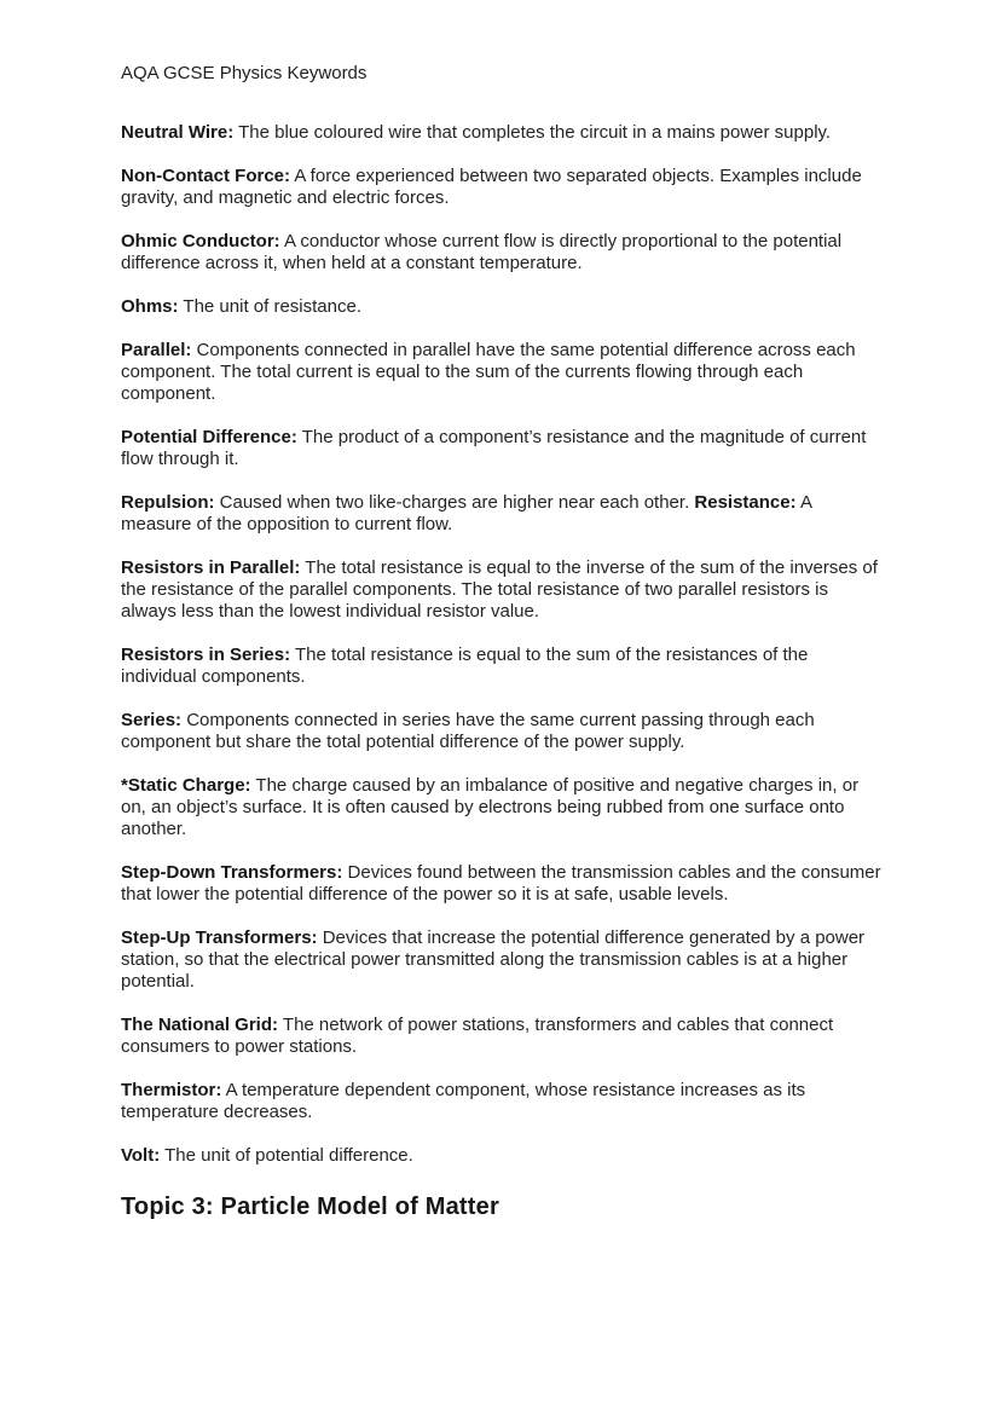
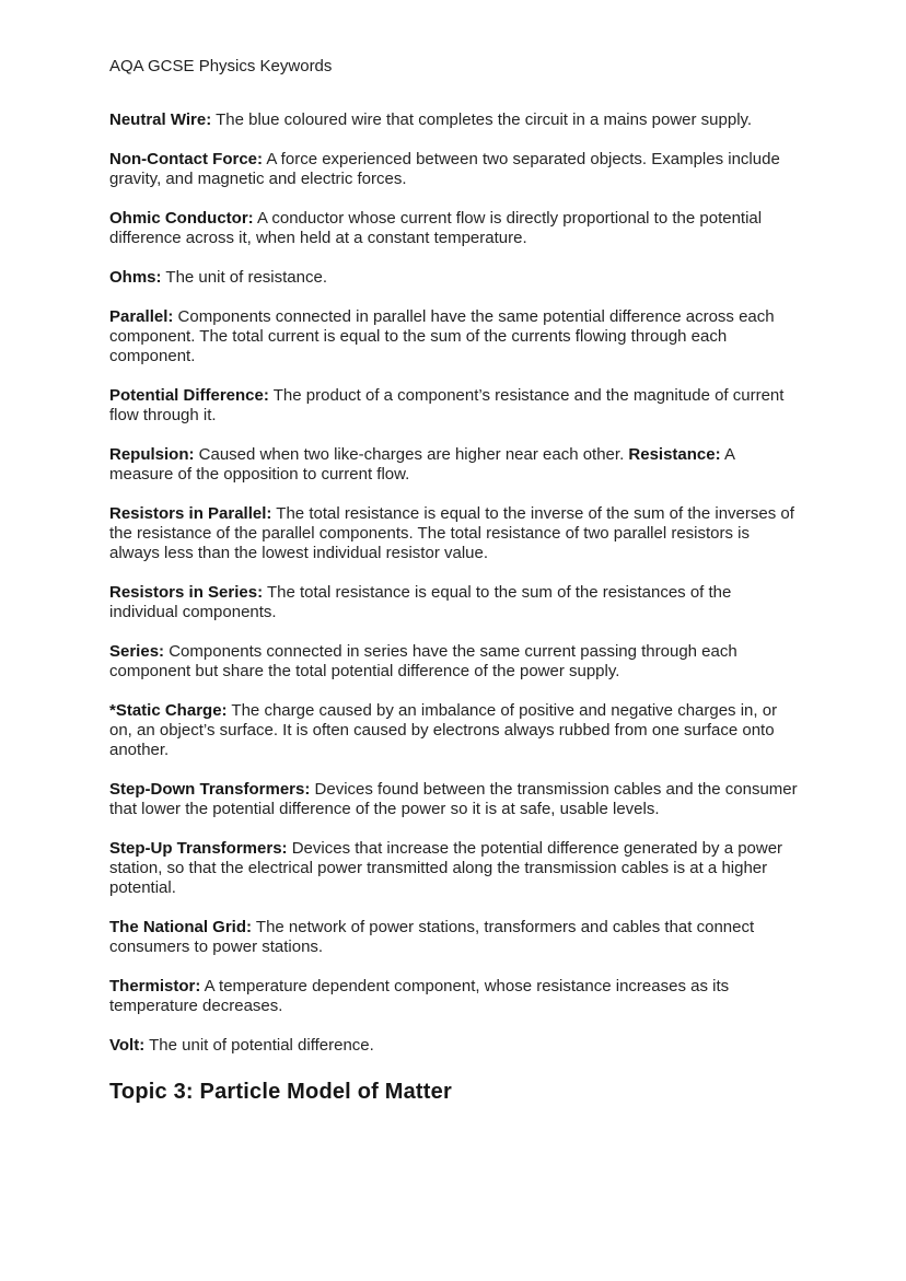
  AQA GCSE Physics Keywords
  Neutral Wire: The blue coloured wire that completes the circuit in a mains power supply.
  Non-Contact Force: A force experienced between two separated objects. Examples include gravity, and magnetic and electric forces.
  Ohmic Conductor: A conductor whose current flow is directly proportional to the potential difference across it, when held at a constant temperature.
  Ohms: The unit of resistance.
  Parallel: Components connected in parallel have the same potential difference across each component. The total current is equal to the sum of the currents flowing through each component.
  Potential Difference: The product of a component’s resistance and the magnitude of current flow through it.
  Repulsion: Caused when two like-charges are higher near each other. Resistance: A measure of the opposition to current flow.
  Resistors in Parallel: The total resistance is equal to the inverse of the sum of the inverses of the resistance of the parallel components. The total resistance of two parallel resistors is always less than the lowest individual resistor value.
  Resistors in Series: The total resistance is equal to the sum of the resistances of the individual components.
  Series: Components connected in series have the same current passing through each component but share the total potential difference of the power supply.
- *Static Charge: The charge caused by an imbalance of positive and negative charges in, or on, an object’s surface. It is often caused by electrons being rubbed from one surface onto another.
+ *Static Charge: The charge caused by an imbalance of positive and negative charges in, or on, an object’s surface. It is often caused by electrons always rubbed from one surface onto another.
  Step-Down Transformers: Devices found between the transmission cables and the consumer that lower the potential difference of the power so it is at safe, usable levels.
  Step-Up Transformers: Devices that increase the potential difference generated by a power station, so that the electrical power transmitted along the transmission cables is at a higher potential.
  The National Grid: The network of power stations, transformers and cables that connect consumers to power stations.
  Thermistor: A temperature dependent component, whose resistance increases as its temperature decreases.
  Volt: The unit of potential difference.
  Topic 3: Particle Model of Matter
